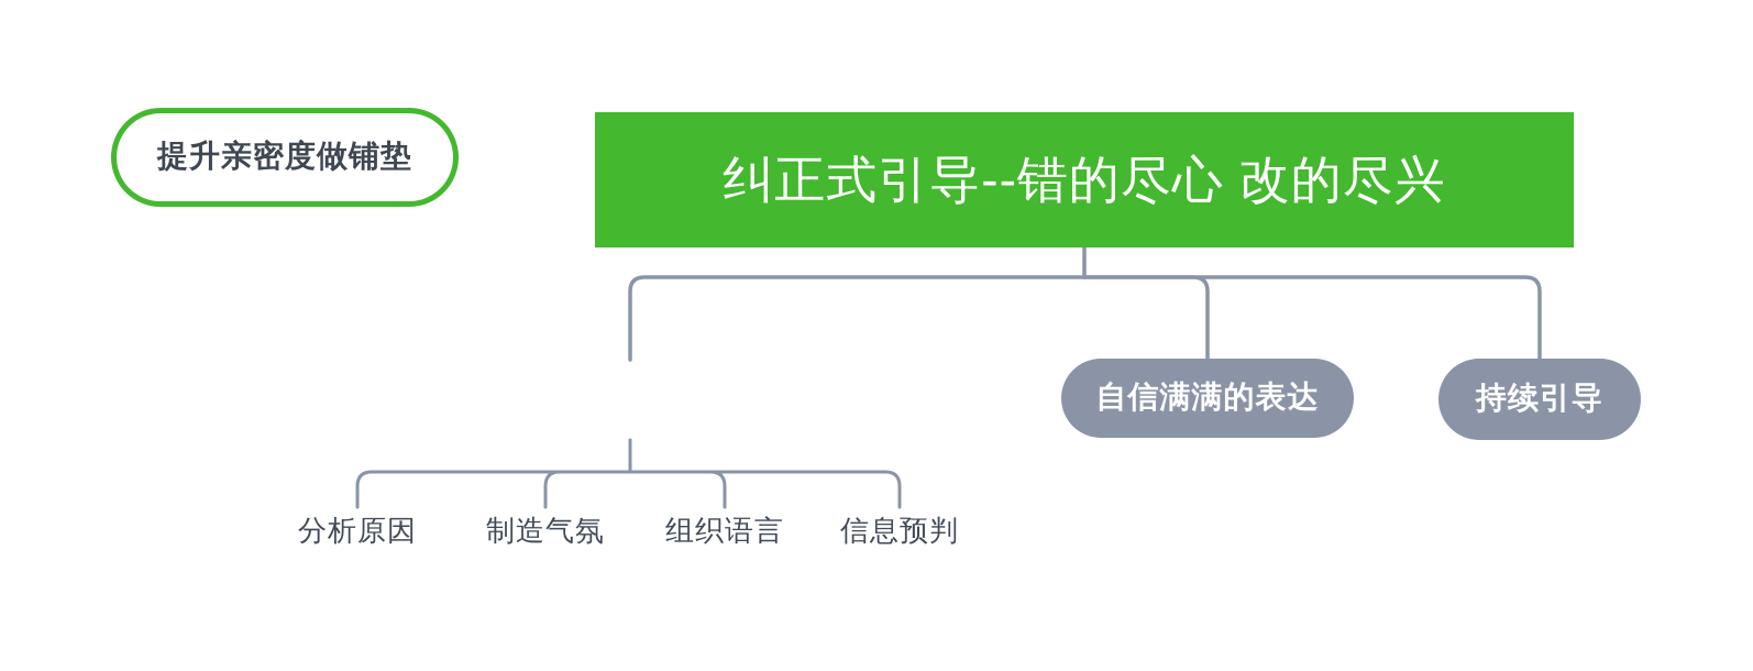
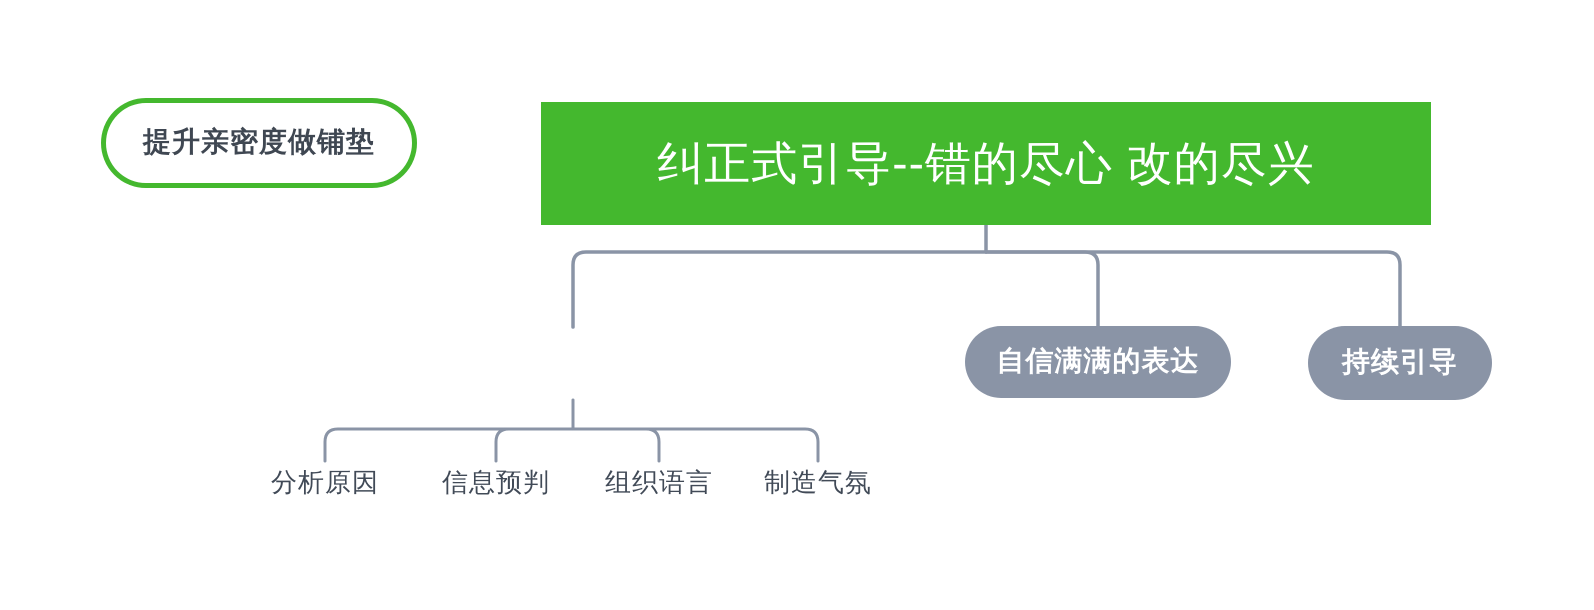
  提升亲密度做铺垫
  纠正式引导--错的尽心 改的尽兴
  自信满满的表达
  持续引导
  分析原因
- 制造气氛
+ 信息预判
  组织语言
- 信息预判
+ 制造气氛
